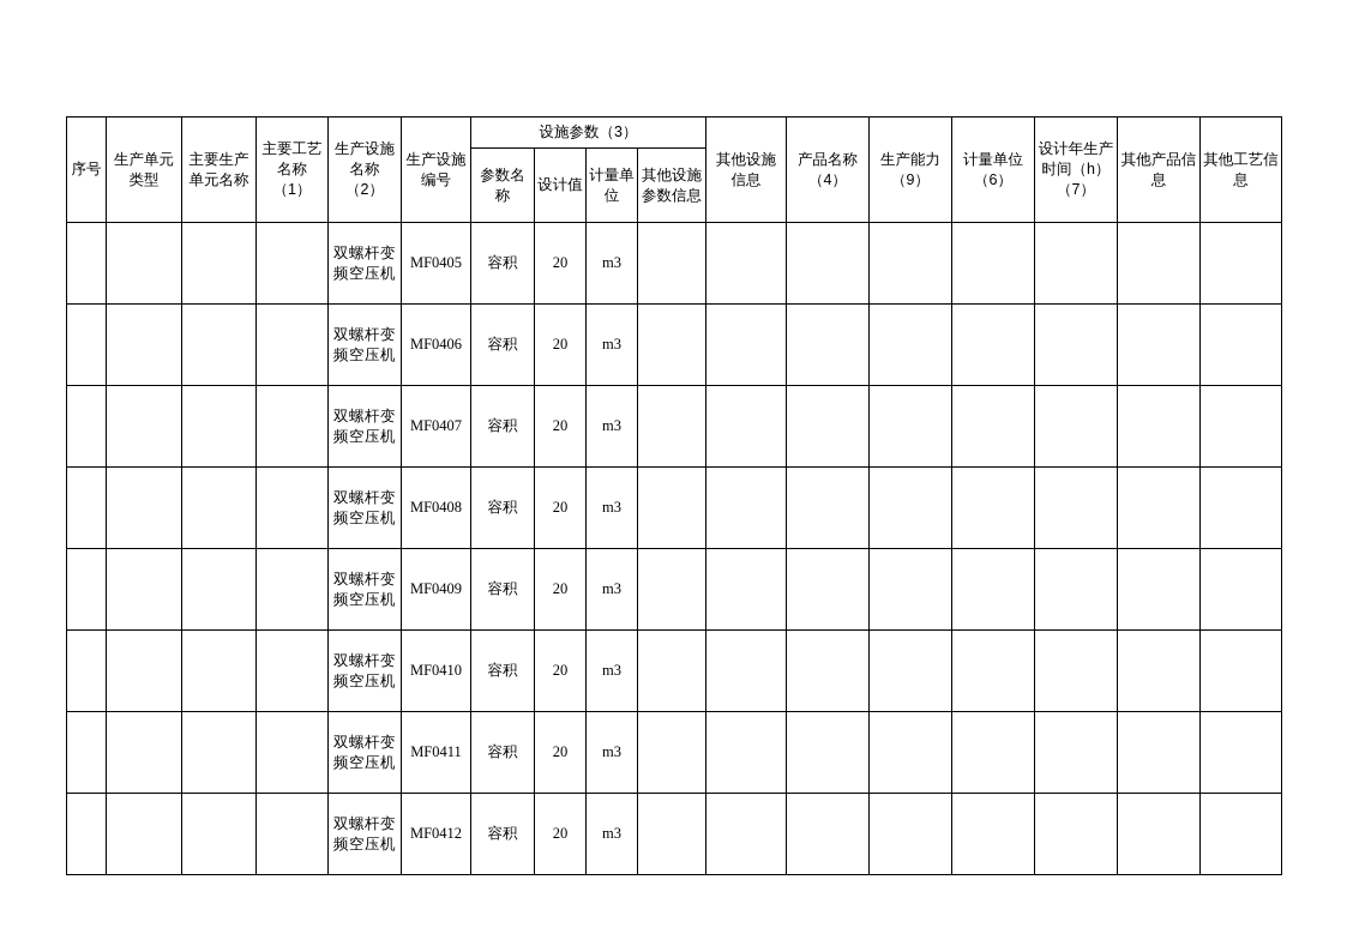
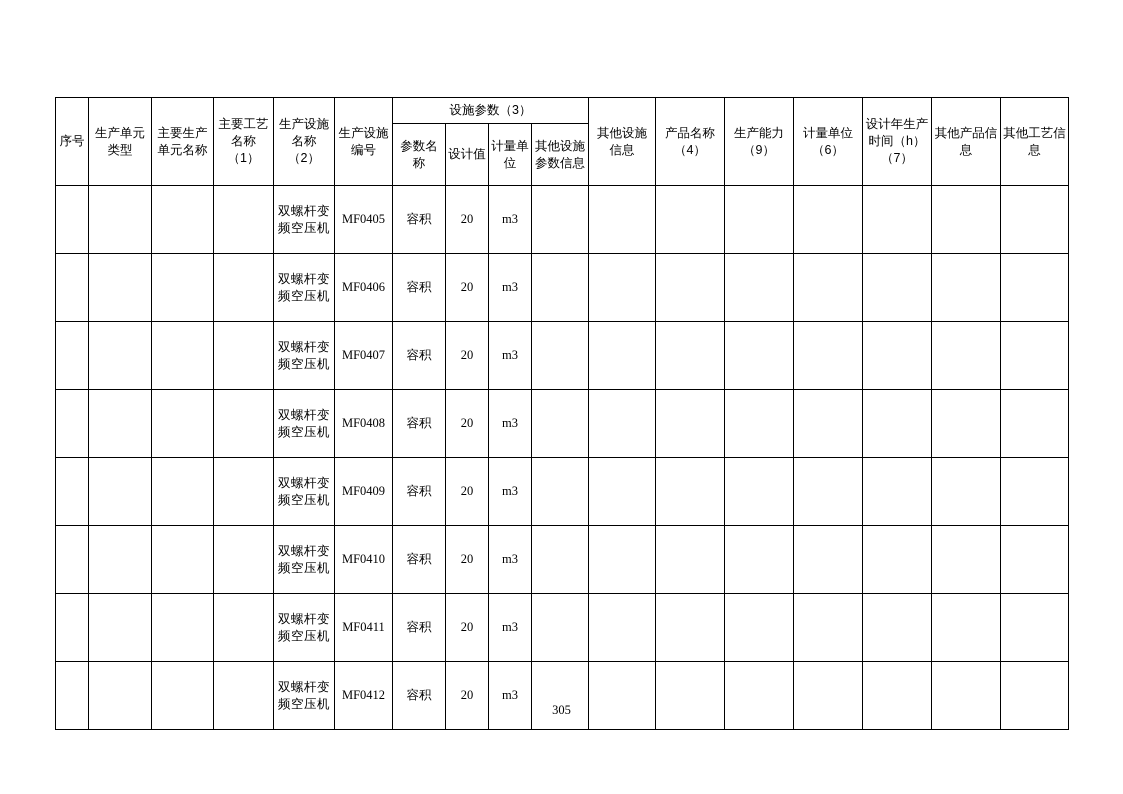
  序号	生产单元类型	主要生产单元名称	主要工艺名称（1）	生产设施名称（2）	生产设施编号	设施参数（3）	其他设施信息	产品名称（4）	生产能力（9）	计量单位（6）	设计年生产时间（h）（7）	其他产品信息	其他工艺信息
  参数名称	设计值	计量单位	其他设施参数信息
  				双螺杆变频空压机	MF0405	容积	20	m3
  				双螺杆变频空压机	MF0406	容积	20	m3
  				双螺杆变频空压机	MF0407	容积	20	m3
  				双螺杆变频空压机	MF0408	容积	20	m3
  				双螺杆变频空压机	MF0409	容积	20	m3
  				双螺杆变频空压机	MF0410	容积	20	m3
  				双螺杆变频空压机	MF0411	容积	20	m3
  				双螺杆变频空压机	MF0412	容积	20	m3
+ 305
